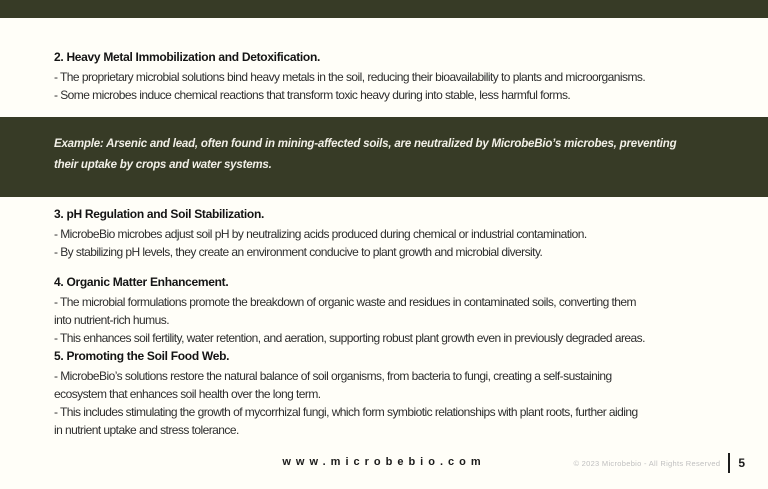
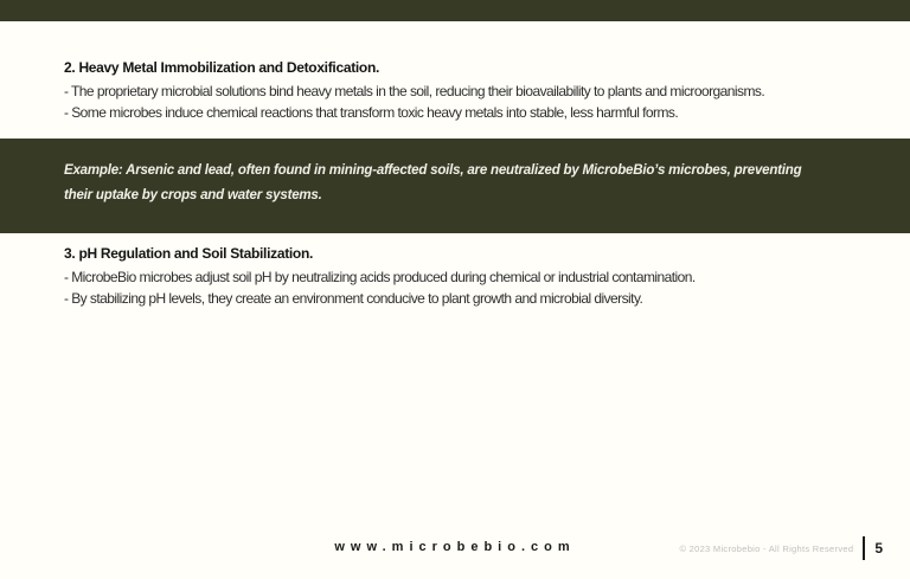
  2. Heavy Metal Immobilization and Detoxification.
  - The proprietary microbial solutions bind heavy metals in the soil, reducing their bioavailability to plants and microorganisms.
- - Some microbes induce chemical reactions that transform toxic heavy during into stable, less harmful forms.
+ - Some microbes induce chemical reactions that transform toxic heavy metals into stable, less harmful forms.
  Example: Arsenic and lead, often found in mining-affected soils, are neutralized by MicrobeBio’s microbes, preventing
  their uptake by crops and water systems.
  3. pH Regulation and Soil Stabilization.
  - MicrobeBio microbes adjust soil pH by neutralizing acids produced during chemical or industrial contamination.
  - By stabilizing pH levels, they create an environment conducive to plant growth and microbial diversity.
- 4. Organic Matter Enhancement.
- - The microbial formulations promote the breakdown of organic waste and residues in contaminated soils, converting them
- into nutrient-rich humus.
- - This enhances soil fertility, water retention, and aeration, supporting robust plant growth even in previously degraded areas.
- 5. Promoting the Soil Food Web.
- - MicrobeBio’s solutions restore the natural balance of soil organisms, from bacteria to fungi, creating a self-sustaining
- ecosystem that enhances soil health over the long term.
- - This includes stimulating the growth of mycorrhizal fungi, which form symbiotic relationships with plant roots, further aiding
- in nutrient uptake and stress tolerance.
  www.microbebio.com
  © 2023 Microbebio - All Rights Reserved
  5
